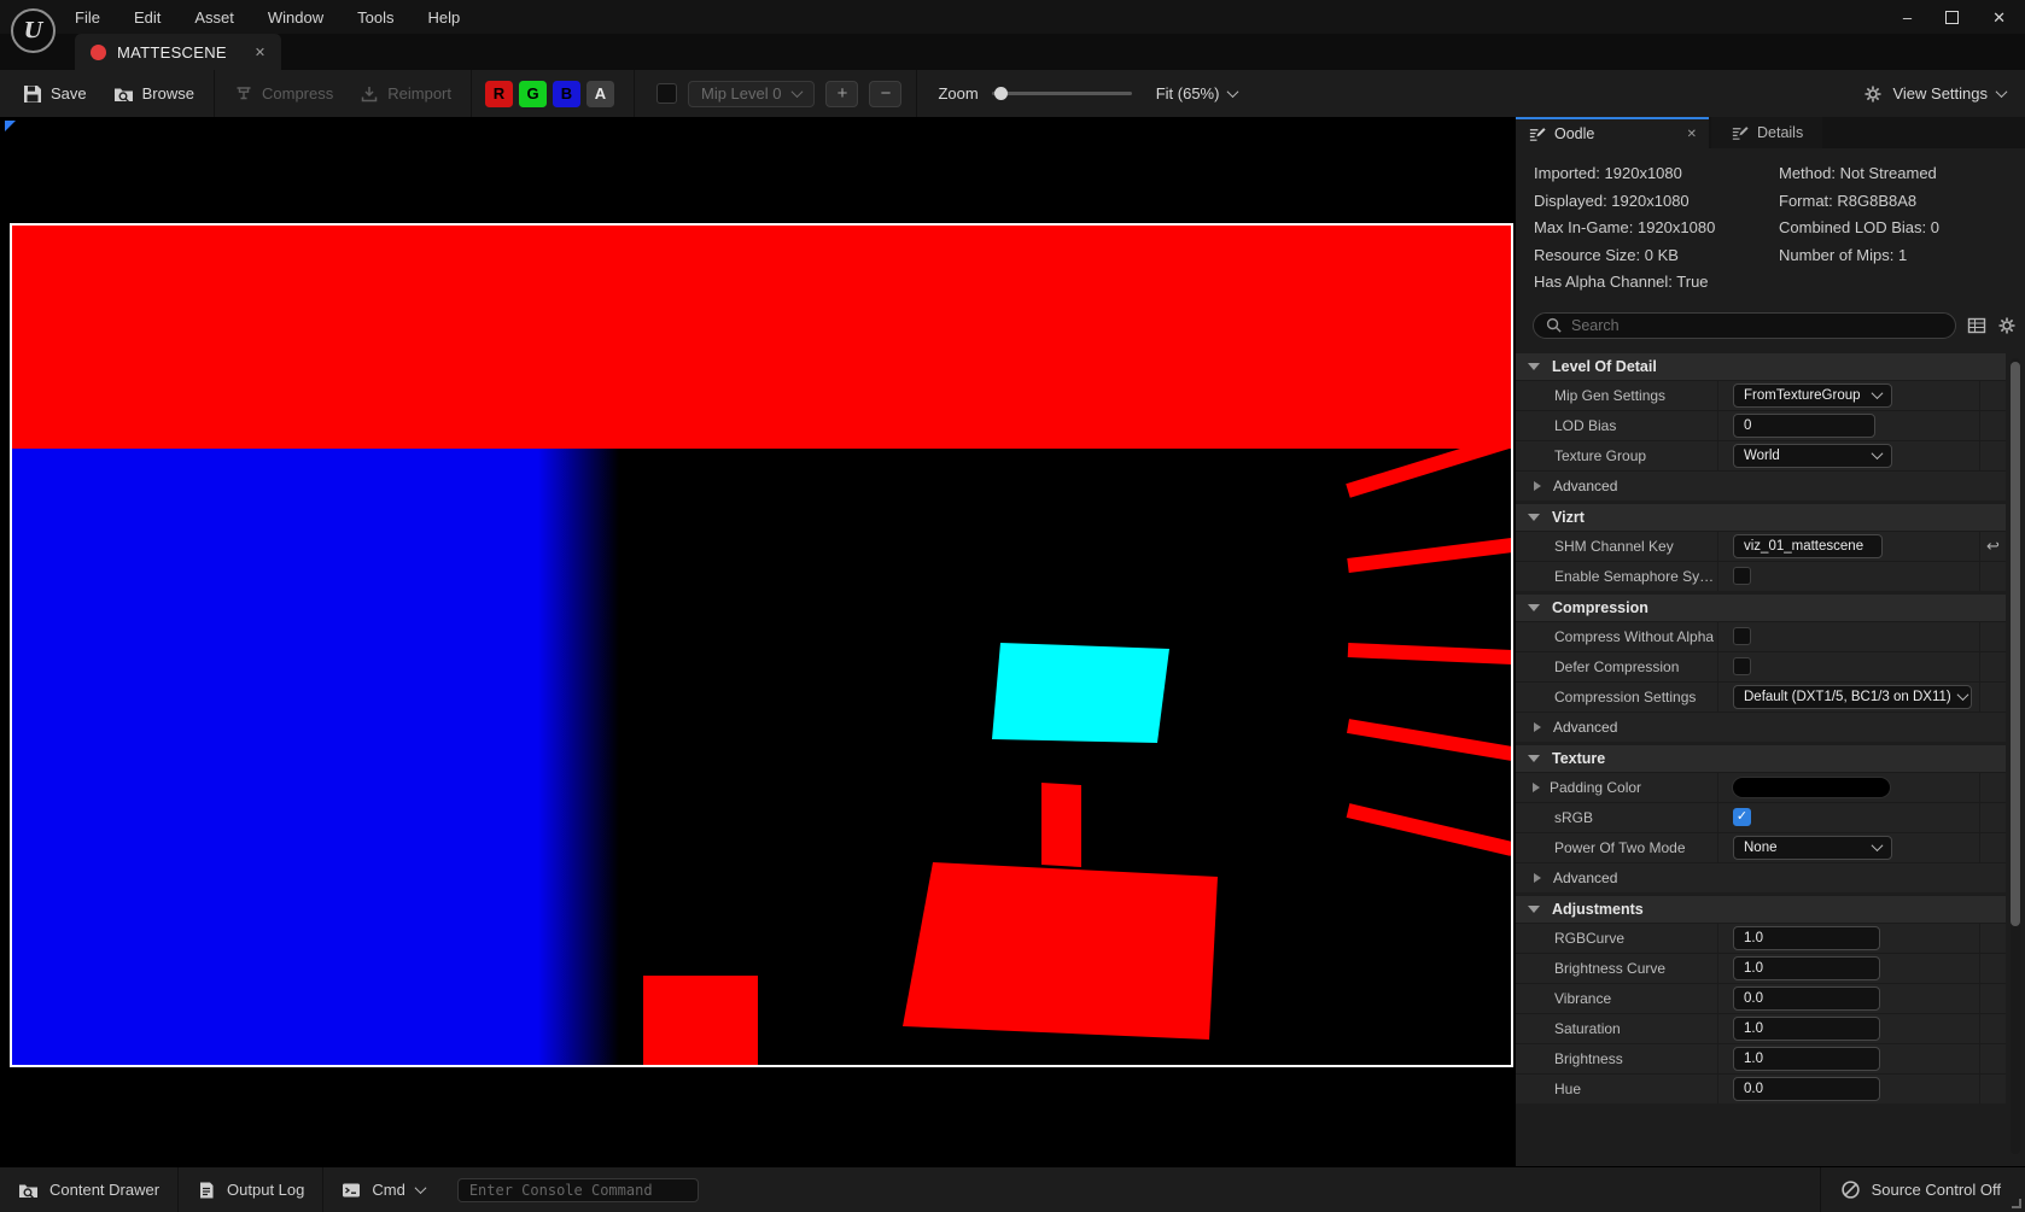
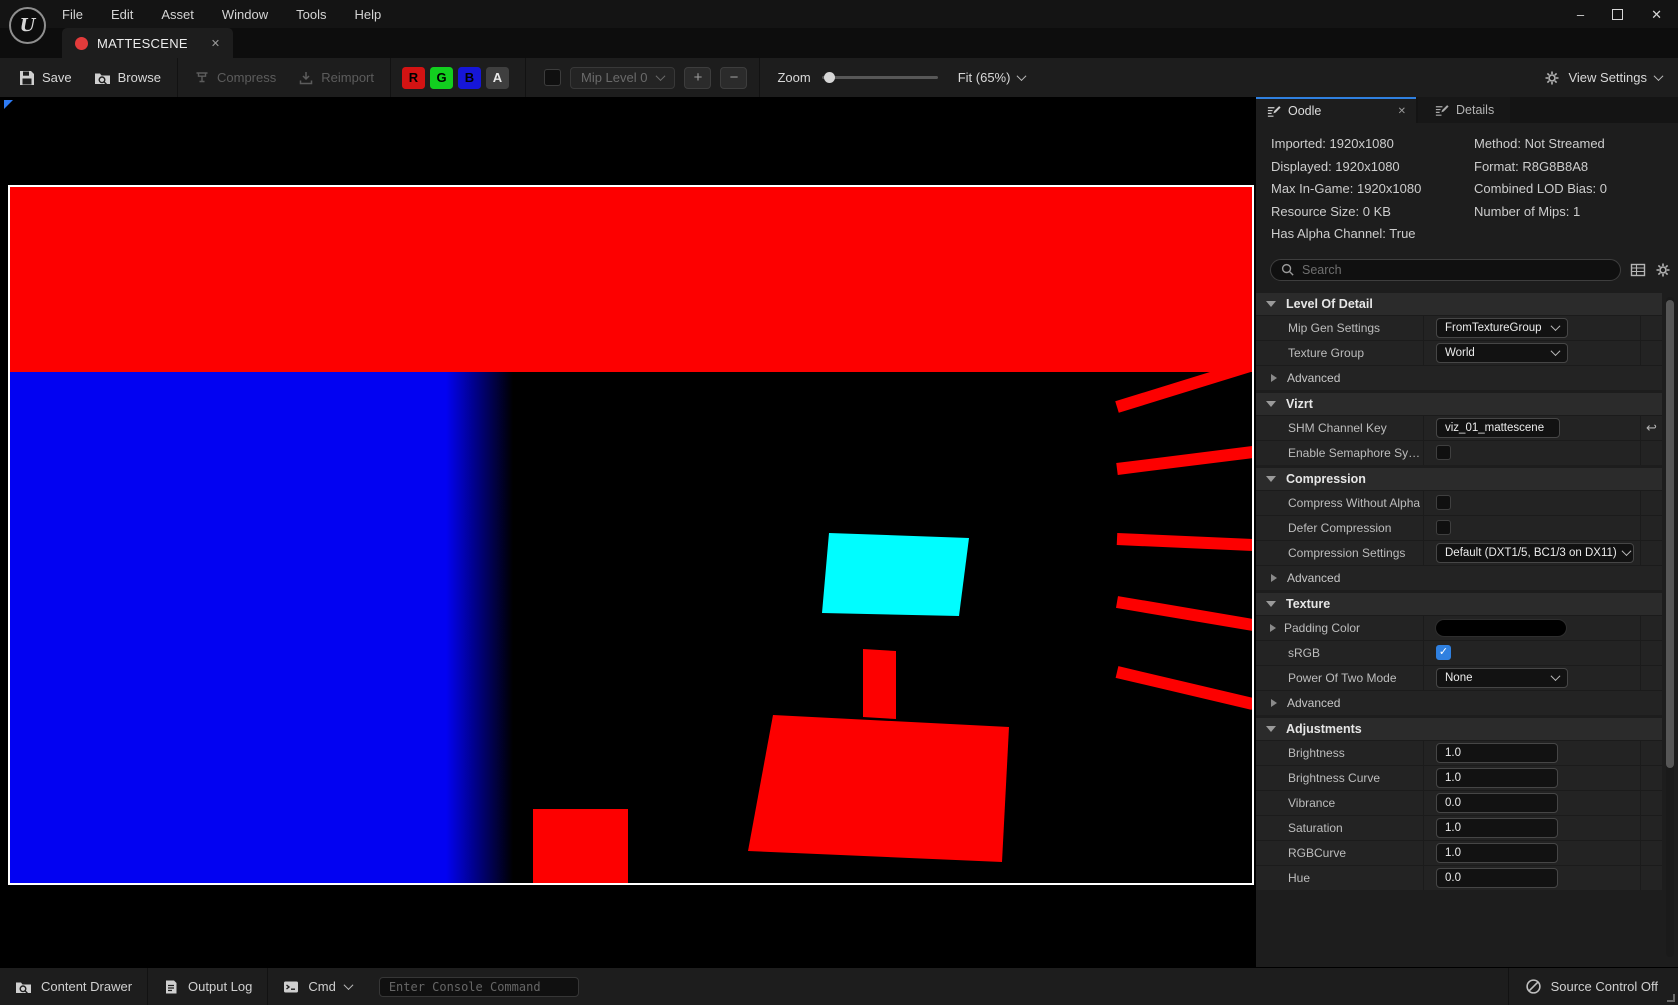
  U
  File
  Edit
  Asset
  Window
  Tools
  Help
  –
  ✕
  MATTESCENE
  ✕
  Save
  Browse
  Compress
  Reimport
  R
  G
  B
  A
  Mip Level 0
  +
  −
  Zoom
  Fit (65%)
  View Settings
  Oodle
  ✕
  Details
  Imported: 1920x1080
  Displayed: 1920x1080
  Max In-Game: 1920x1080
  Resource Size: 0 KB
  Has Alpha Channel: True
  Method: Not Streamed
  Format: R8G8B8A8
  Combined LOD Bias: 0
  Number of Mips: 1
  Search
  Level Of Detail
  Mip Gen Settings
  FromTextureGroup
- LOD Bias
- 0
  Texture Group
  World
  Advanced
  Vizrt
  SHM Channel Key
  viz_01_mattescene
  ↩
  Enable Semaphore Sync
  Compression
  Compress Without Alpha
  Defer Compression
  Compression Settings
  Default (DXT1/5, BC1/3 on DX11)
  Advanced
  Texture
  Padding Color
  sRGB
  ✓
  Power Of Two Mode
  None
  Advanced
  Adjustments
- RGBCurve
+ Brightness
  1.0
  Brightness Curve
  1.0
  Vibrance
  0.0
  Saturation
  1.0
- Brightness
+ RGBCurve
  1.0
  Hue
  0.0
  Content Drawer
  Output Log
  Cmd
  Enter Console Command
  Source Control Off
